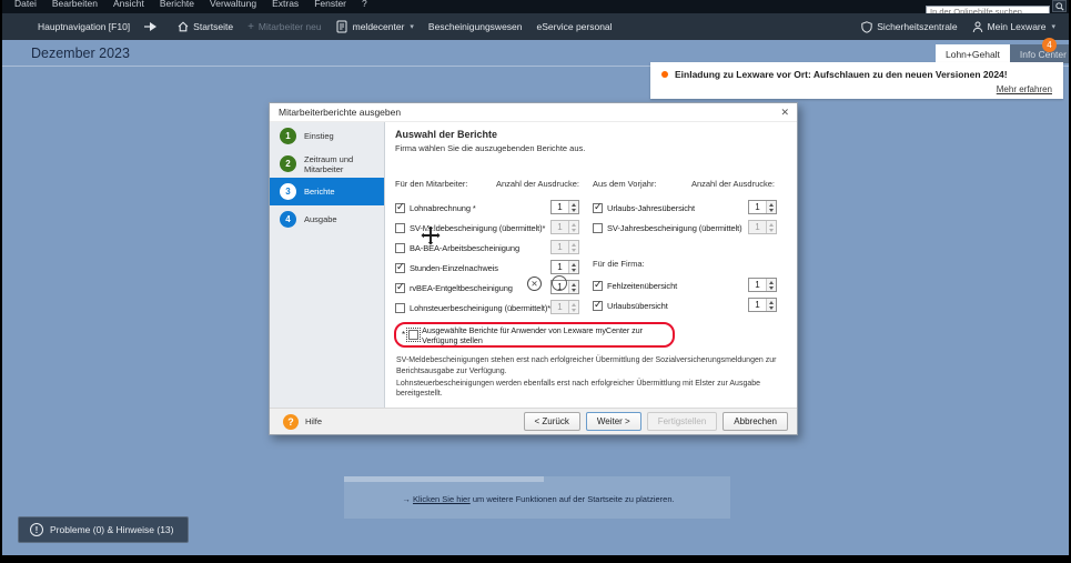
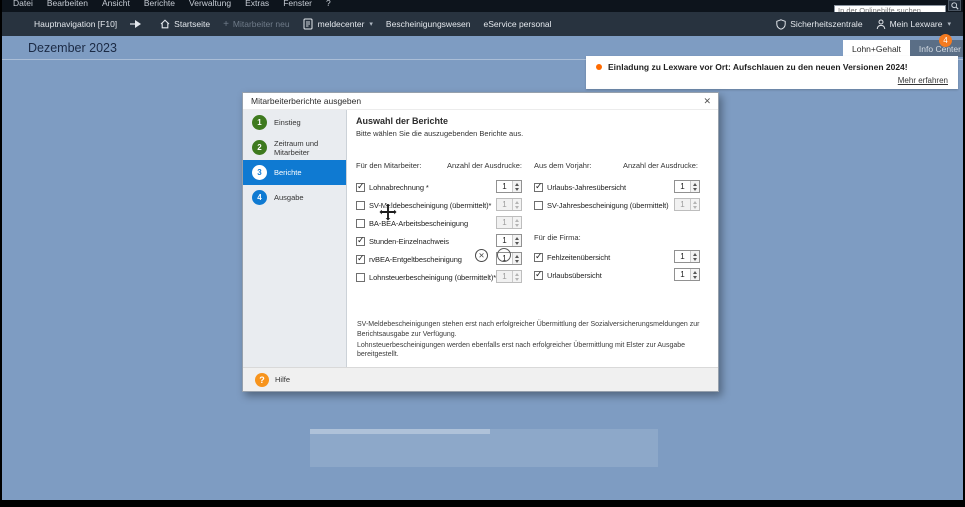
  Datei
  Bearbeiten
  Ansicht
  Berichte
  Verwaltung
  Extras
  Fenster
  ?
  In der Onlinehilfe suchen
  Hauptnavigation [F10]
  Startseite
  +
  Mitarbeiter neu
  meldecenter
  Bescheinigungswesen
  eService personal
  Sicherheitszentrale
  Mein Lexware
  Dezember 2023
  Lohn+Gehalt
  Info Center
  4
  Einladung zu Lexware vor Ort: Aufschlauen zu den neuen Versionen 2024!
  Mehr erfahren
  Mitarbeiterberichte ausgeben
  ✕
  1
  Einstieg
  2
  Zeitraum und Mitarbeiter
  3
  Berichte
  4
  Ausgabe
  Auswahl der Berichte
- Firma wählen Sie die auszugebenden Berichte aus.
+ Bitte wählen Sie die auszugebenden Berichte aus.
  Für den Mitarbeiter:
  Anzahl der Ausdrucke:
  Aus dem Vorjahr:
  Anzahl der Ausdrucke:
  Lohnabrechnung *
  1
  SV-Mldebescheinigung (übermittelt)*
  1
  BA-BEA-Arbeitsbescheinigung
  1
  Stunden-Einzelnachweis
  1
  rvBEA-Entgeltbescheinigung
  ✕
  1
  Lohnsteuerbescheinigung (übermittelt)*
  1
  Urlaubs-Jahresübersicht
  1
  SV-Jahresbescheinigung (übermittelt)
  1
  Für die Firma:
  Fehlzeitenübersicht
  1
  Urlaubsübersicht
  1
- *
- Ausgewählte Berichte für Anwender von Lexware myCenter zur Verfügung stellen
  ?
  Hilfe
- < Zurück
- Weiter >
- Fertigstellen
- Abbrechen
- → Klicken Sie hier um weitere Funktionen auf der Startseite zu platzieren.
- !
- Probleme (0) & Hinweise (13)
